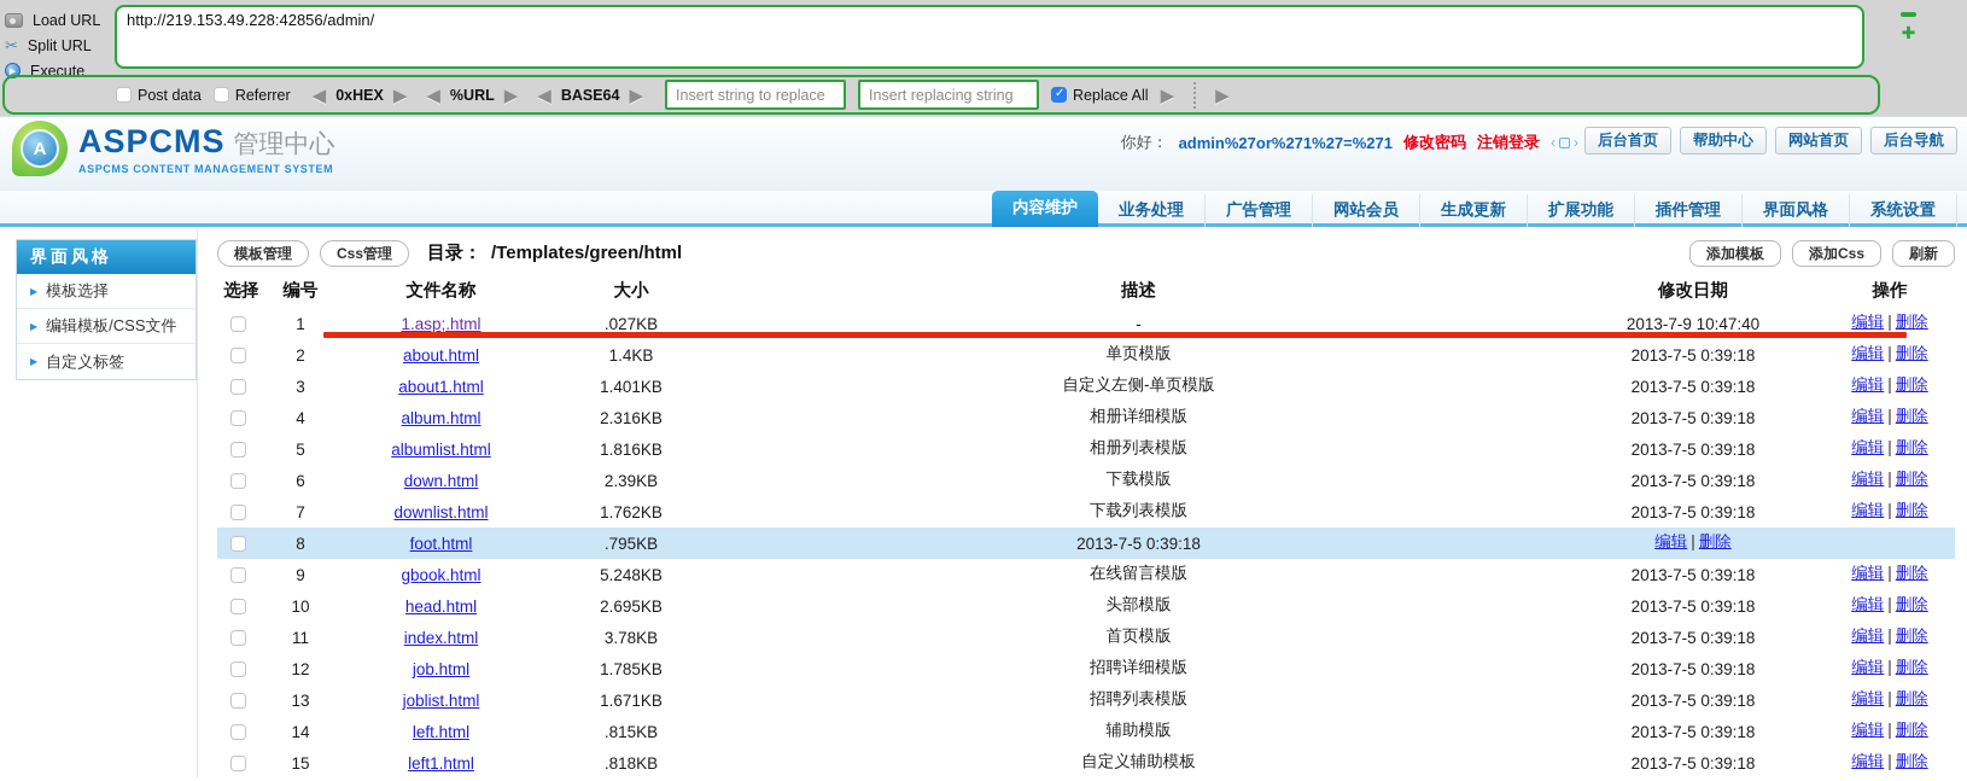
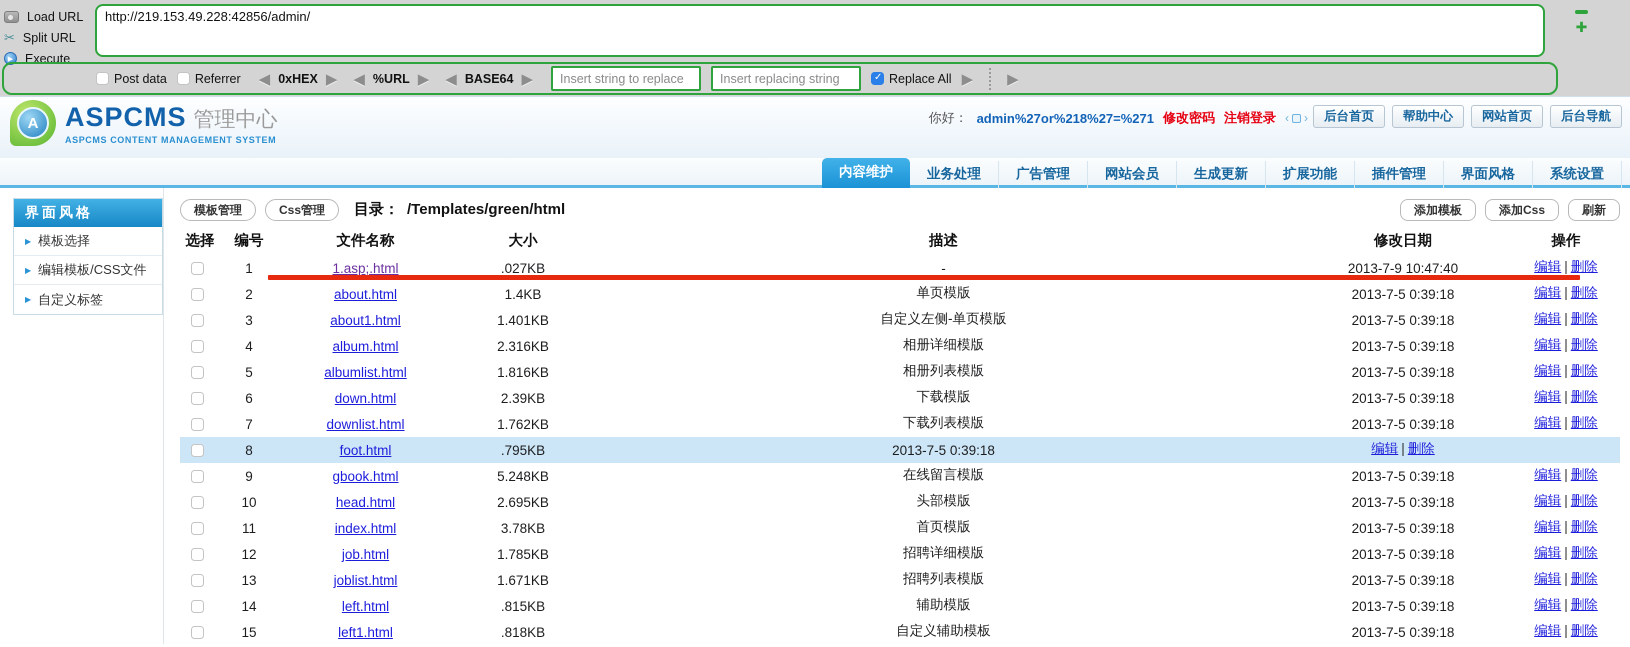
  Load URL
  ✂
  Split URL
  Execute
  http://219.153.49.228:42856/admin/
  ✚
  Post data
  Referrer
  ◀
  0xHEX
  ▶
  ◀
  %URL
  ▶
  ◀
  BASE64
  ▶
  Insert string to replace
  Insert replacing string
  Replace All
  ▶
  ▶
  A
  ASPCMS
  管理中心
  ASPCMS CONTENT MANAGEMENT SYSTEM
  你好：
- admin%27or%271%27=%271
+ admin%27or%218%27=%271
  修改密码
  注销登录
  ‹
  ›
  后台首页
  帮助中心
  网站首页
  后台导航
  内容维护
  业务处理
  广告管理
  网站会员
  生成更新
  扩展功能
  插件管理
  界面风格
  系统设置
  界面风格
  ▶
  模板选择
  ▶
  编辑模板/CSS文件
  ▶
  自定义标签
  模板管理
  Css管理
  目录： /Templates/green/html
  添加模板
  添加Css
  刷新
  选择
  编号
  文件名称
  大小
  描述
  修改日期
  操作
  1
  1.asp;.html
  .027KB
  -
  2013-7-9 10:47:40
  编辑 | 删除
  2
  about.html
  1.4KB
  单页模版
  2013-7-5 0:39:18
  编辑 | 删除
  3
  about1.html
  1.401KB
  自定义左侧-单页模版
  2013-7-5 0:39:18
  编辑 | 删除
  4
  album.html
  2.316KB
  相册详细模版
  2013-7-5 0:39:18
  编辑 | 删除
  5
  albumlist.html
  1.816KB
  相册列表模版
  2013-7-5 0:39:18
  编辑 | 删除
  6
  down.html
  2.39KB
  下载模版
  2013-7-5 0:39:18
  编辑 | 删除
  7
  downlist.html
  1.762KB
  下载列表模版
  2013-7-5 0:39:18
  编辑 | 删除
  8
  foot.html
  .795KB
  2013-7-5 0:39:18
  编辑 | 删除
  9
  gbook.html
  5.248KB
  在线留言模版
  2013-7-5 0:39:18
  编辑 | 删除
  10
  head.html
  2.695KB
  头部模版
  2013-7-5 0:39:18
  编辑 | 删除
  11
  index.html
  3.78KB
  首页模版
  2013-7-5 0:39:18
  编辑 | 删除
  12
  job.html
  1.785KB
  招聘详细模版
  2013-7-5 0:39:18
  编辑 | 删除
  13
  joblist.html
  1.671KB
  招聘列表模版
  2013-7-5 0:39:18
  编辑 | 删除
  14
  left.html
  .815KB
  辅助模版
  2013-7-5 0:39:18
  编辑 | 删除
  15
  left1.html
  .818KB
  自定义辅助模板
  2013-7-5 0:39:18
  编辑 | 删除
